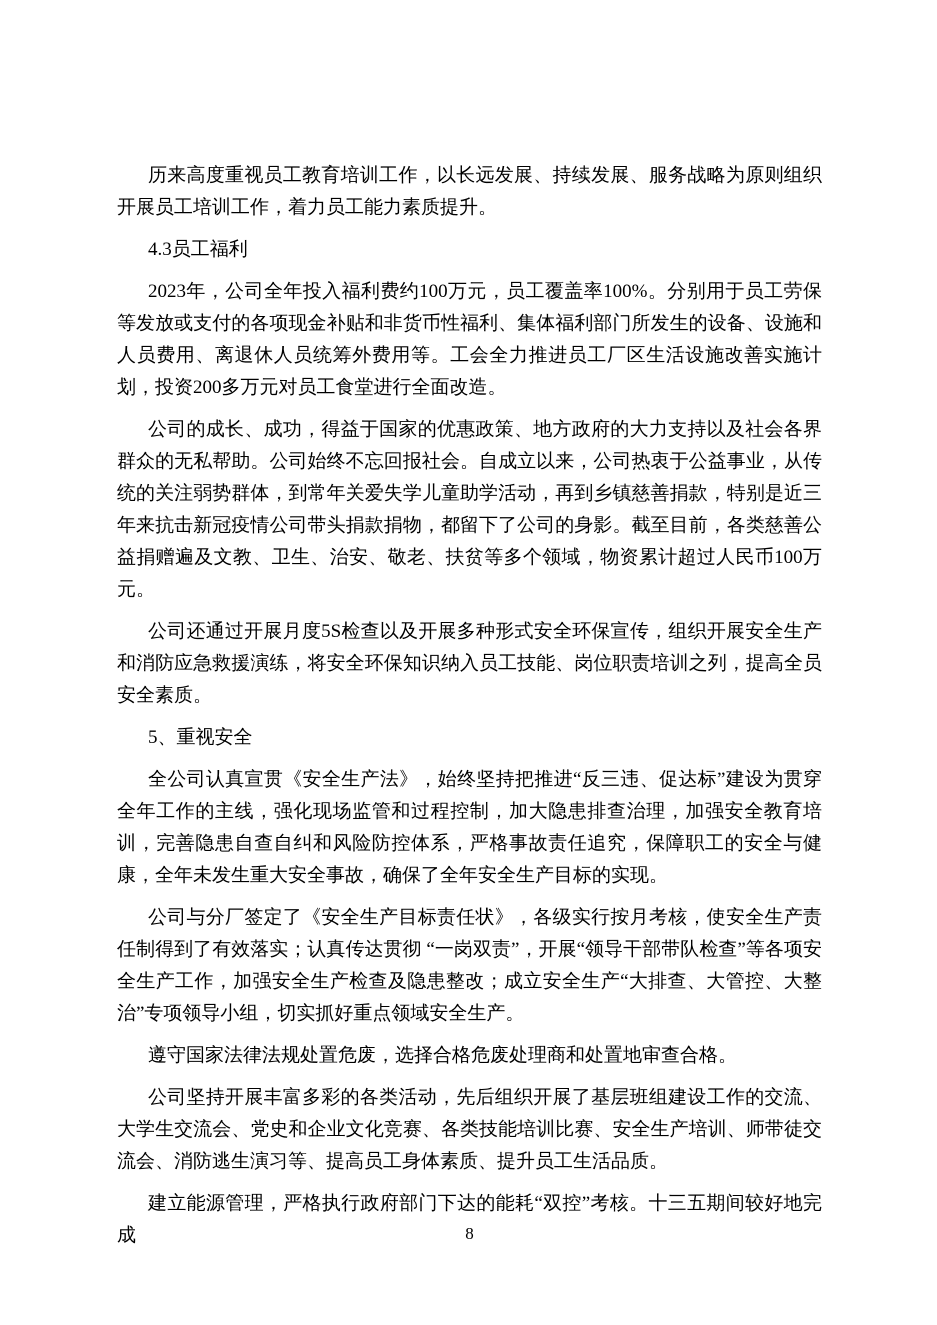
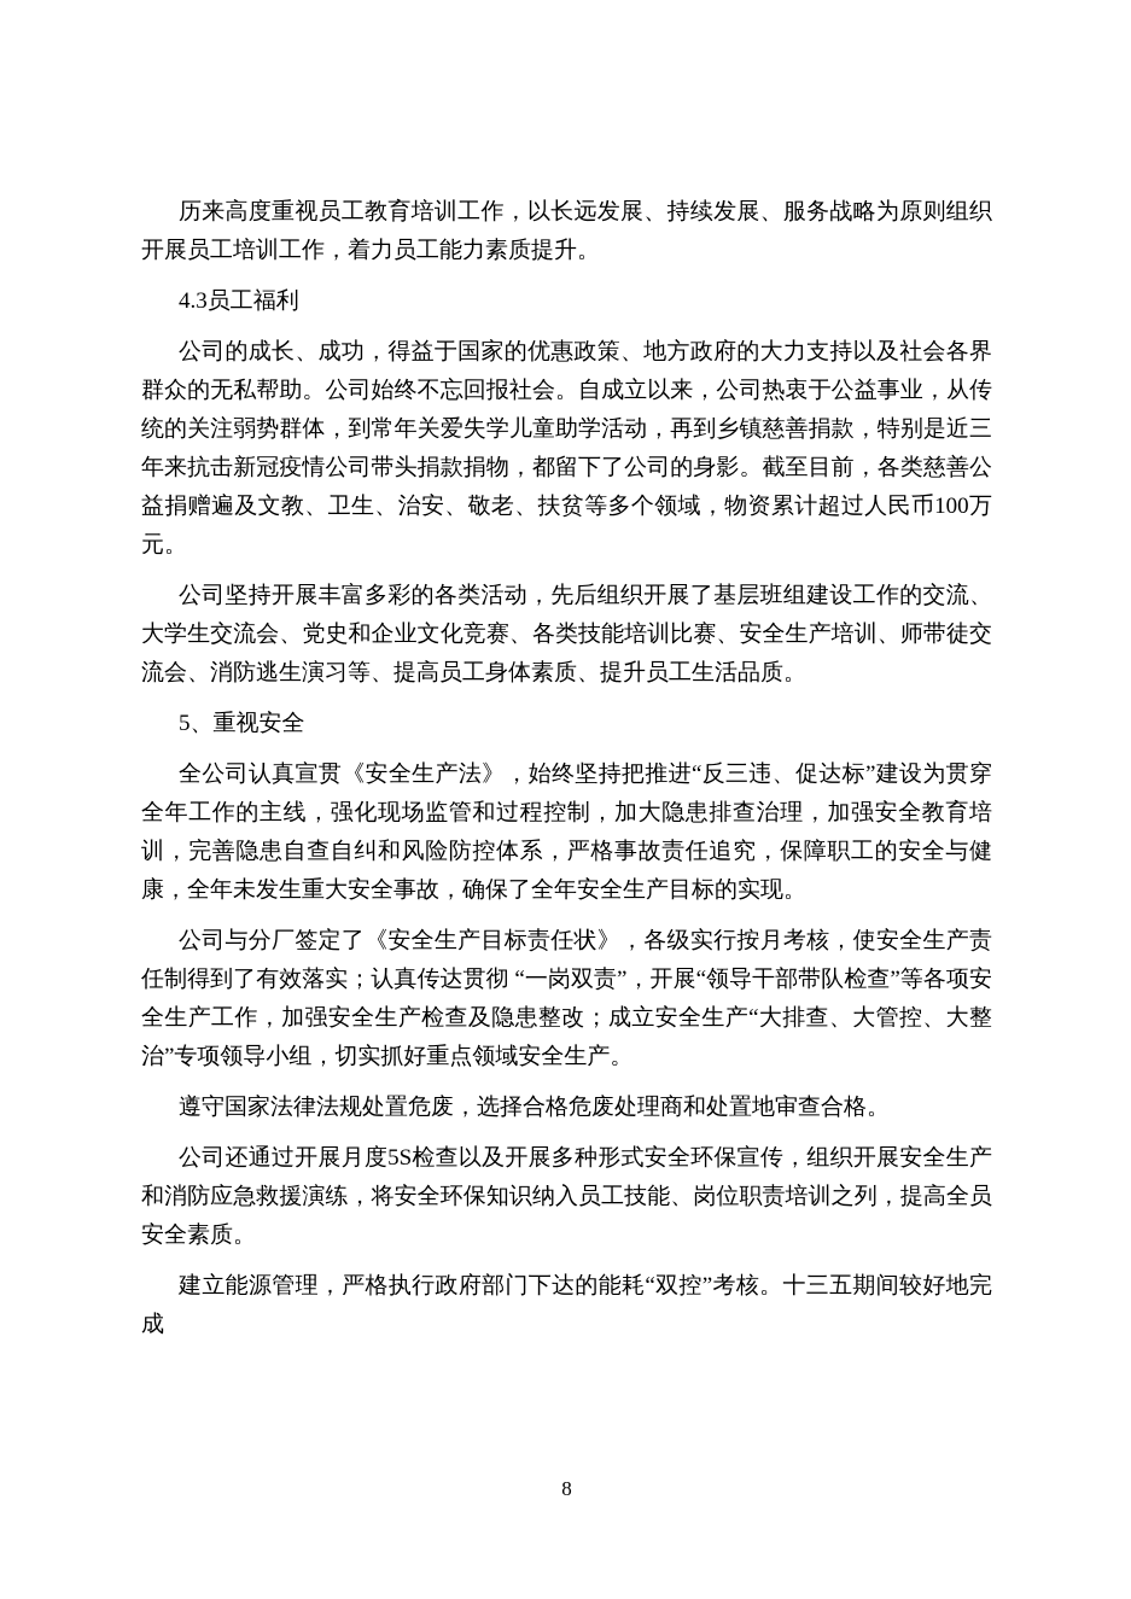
  历来高度重视员工教育培训工作，以长远发展、持续发展、服务战略为原则组织开展员工培训工作，着力员工能力素质提升。
  4.3员工福利
- 2023年，公司全年投入福利费约100万元，员工覆盖率100%。分别用于员工劳保等发放或支付的各项现金补贴和非货币性福利、集体福利部门所发生的设备、设施和人员费用、离退休人员统筹外费用等。工会全力推进员工厂区生活设施改善实施计划，投资200多万元对员工食堂进行全面改造。
  公司的成长、成功，得益于国家的优惠政策、地方政府的大力支持以及社会各界群众的无私帮助。公司始终不忘回报社会。自成立以来，公司热衷于公益事业，从传统的关注弱势群体，到常年关爱失学儿童助学活动，再到乡镇慈善捐款，特别是近三年来抗击新冠疫情公司带头捐款捐物，都留下了公司的身影。截至目前，各类慈善公益捐赠遍及文教、卫生、治安、敬老、扶贫等多个领域，物资累计超过人民币100万元。
- 公司还通过开展月度5S检查以及开展多种形式安全环保宣传，组织开展安全生产和消防应急救援演练，将安全环保知识纳入员工技能、岗位职责培训之列，提高全员安全素质。
+ 公司坚持开展丰富多彩的各类活动，先后组织开展了基层班组建设工作的交流、大学生交流会、党史和企业文化竞赛、各类技能培训比赛、安全生产培训、师带徒交流会、消防逃生演习等、提高员工身体素质、提升员工生活品质。
  5、重视安全
  全公司认真宣贯《安全生产法》，始终坚持把推进“反三违、促达标”建设为贯穿全年工作的主线，强化现场监管和过程控制，加大隐患排查治理，加强安全教育培训，完善隐患自查自纠和风险防控体系，严格事故责任追究，保障职工的安全与健康，全年未发生重大安全事故，确保了全年安全生产目标的实现。
  公司与分厂签定了《安全生产目标责任状》，各级实行按月考核，使安全生产责任制得到了有效落实；认真传达贯彻 “一岗双责”，开展“领导干部带队检查”等各项安全生产工作，加强安全生产检查及隐患整改；成立安全生产“大排查、大管控、大整治”专项领导小组，切实抓好重点领域安全生产。
  遵守国家法律法规处置危废，选择合格危废处理商和处置地审查合格。
- 公司坚持开展丰富多彩的各类活动，先后组织开展了基层班组建设工作的交流、大学生交流会、党史和企业文化竞赛、各类技能培训比赛、安全生产培训、师带徒交流会、消防逃生演习等、提高员工身体素质、提升员工生活品质。
+ 公司还通过开展月度5S检查以及开展多种形式安全环保宣传，组织开展安全生产和消防应急救援演练，将安全环保知识纳入员工技能、岗位职责培训之列，提高全员安全素质。
  建立能源管理，严格执行政府部门下达的能耗“双控”考核。十三五期间较好地完成
  8
